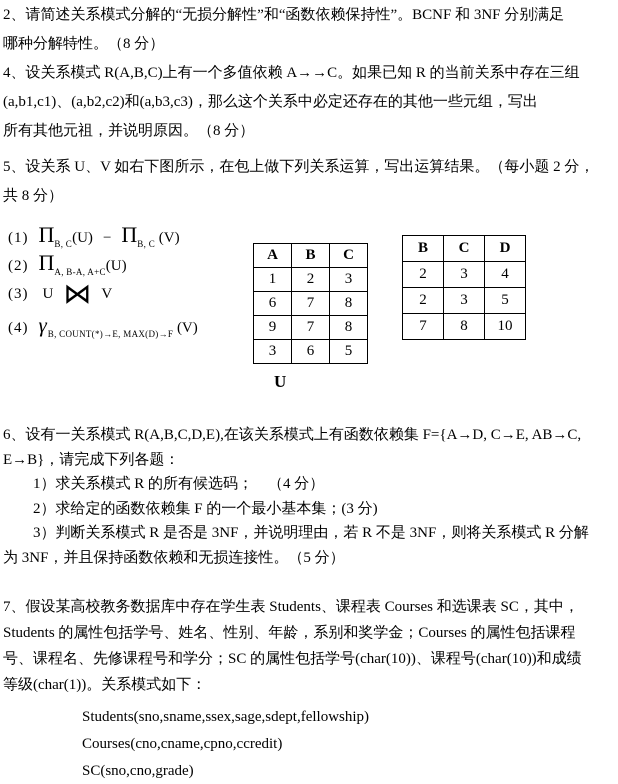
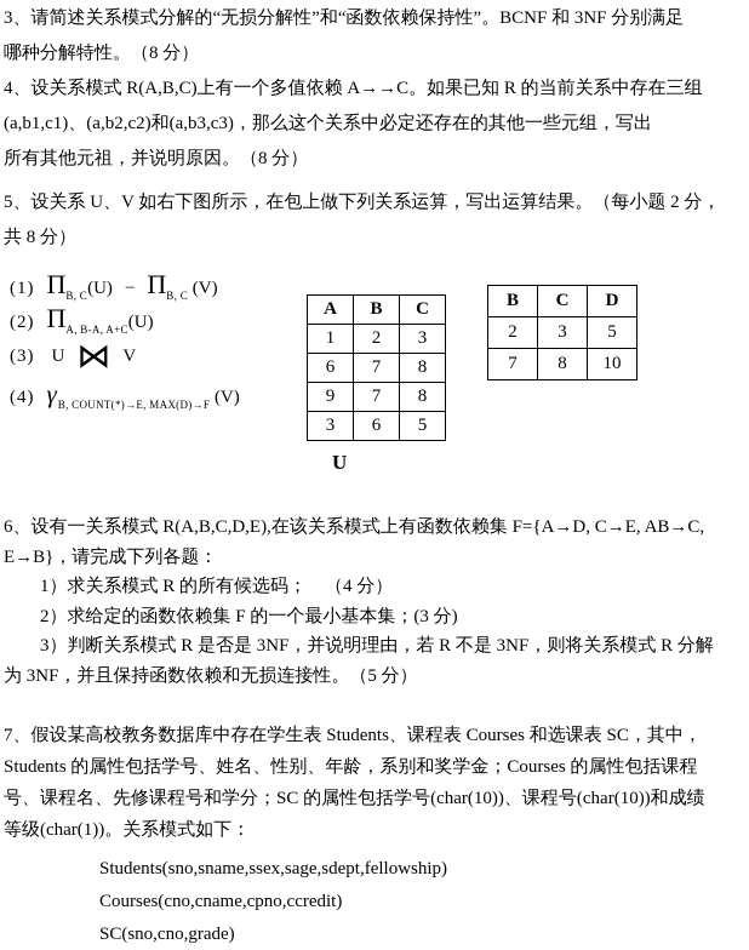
- 2、请简述关系模式分解的“无损分解性”和“函数依赖保持性”。BCNF 和 3NF 分别满足
+ 3、请简述关系模式分解的“无损分解性”和“函数依赖保持性”。BCNF 和 3NF 分别满足
  哪种分解特性。（8 分）
  4、设关系模式 R(A,B,C)上有一个多值依赖 A→→C。如果已知 R 的当前关系中存在三组
  (a,b1,c1)、(a,b2,c2)和(a,b3,c3)，那么这个关系中必定还存在的其他一些元组，写出
  所有其他元祖，并说明原因。（8 分）
  5、设关系 U、V 如右下图所示，在包上做下列关系运算，写出运算结果。（每小题 2 分，
  共 8 分）
  (1) ΠB, C(U) − ΠB, C (V)
  (2) ΠA, B-A, A+C(U)
  (3) U ⋈ V
  (4) γB, COUNT(*)→E, MAX(D)→F (V)
  A	B	C
  1	2	3
  6	7	8
  9	7	8
  3	6	5
  U
  B	C	D
- 2	3	4
  2	3	5
  7	8	10
  6、设有一关系模式 R(A,B,C,D,E),在该关系模式上有函数依赖集 F={A→D, C→E, AB→C,
  E→B}，请完成下列各题：
  1）求关系模式 R 的所有候选码； （4 分）
  2）求给定的函数依赖集 F 的一个最小基本集；(3 分)
  3）判断关系模式 R 是否是 3NF，并说明理由，若 R 不是 3NF，则将关系模式 R 分解
  为 3NF，并且保持函数依赖和无损连接性。（5 分）
  7、假设某高校教务数据库中存在学生表 Students、课程表 Courses 和选课表 SC，其中，
  Students 的属性包括学号、姓名、性别、年龄，系别和奖学金；Courses 的属性包括课程
  号、课程名、先修课程号和学分；SC 的属性包括学号(char(10))、课程号(char(10))和成绩
  等级(char(1))。关系模式如下：
  Students(sno,sname,ssex,sage,sdept,fellowship)
  Courses(cno,cname,cpno,ccredit)
  SC(sno,cno,grade)
